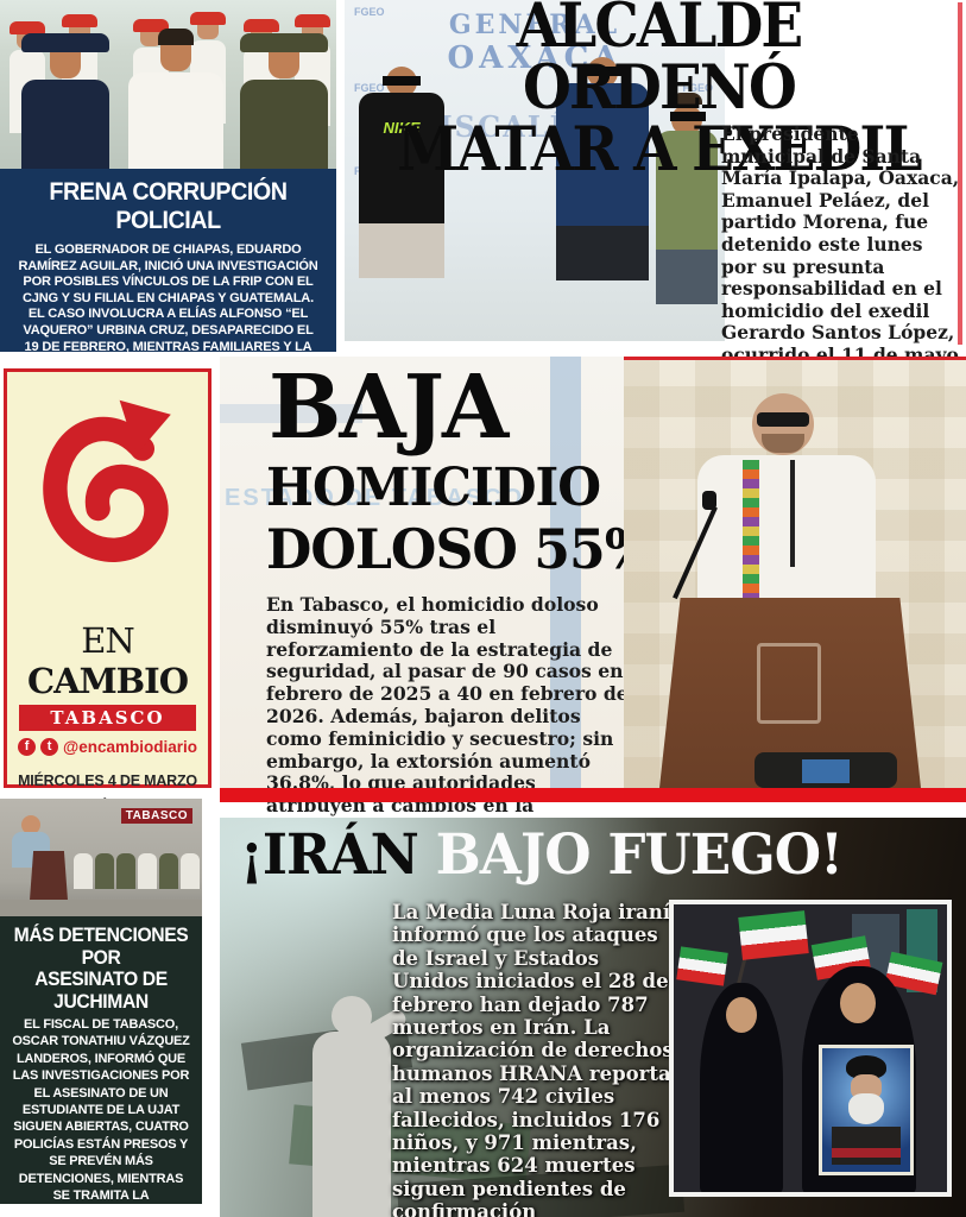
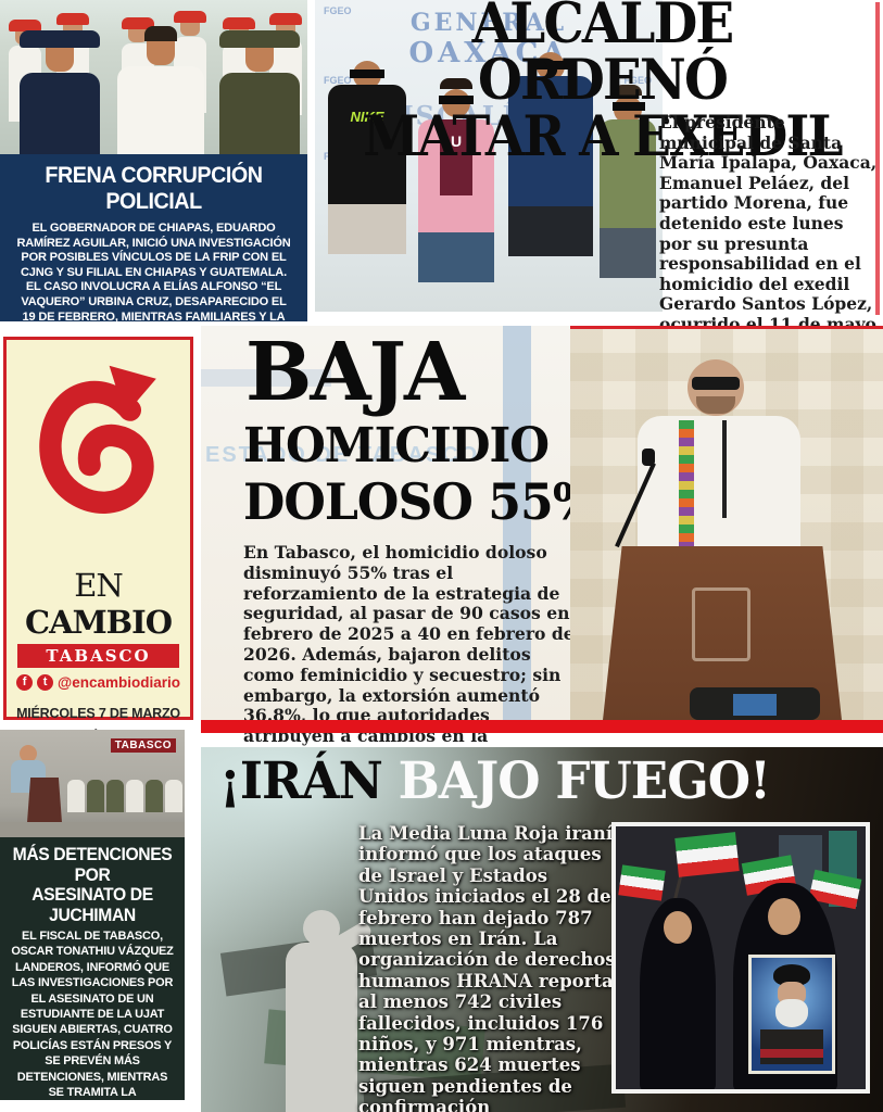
  FRENA CORRUPCIÓN POLICIAL
  EL GOBERNADOR DE CHIAPAS, EDUARDO RAMÍREZ AGUILAR, INICIÓ UNA INVESTIGACIÓN POR POSIBLES VÍNCULOS DE LA FRIP CON EL CJNG Y SU FILIAL EN CHIAPAS Y GUATEMALA. EL CASO INVOLUCRA A ELÍAS ALFONSO “EL VAQUERO” URBINA CRUZ, DESAPARECIDO EL 19 DE FEBRERO, MIENTRAS FAMILIARES Y LA COMUNIDAD PIDEN SU APARIC O
  GENERAL
  OAXAC
  FGEO
  FGEO
  FGEO
  NIKE
+ U
  ALCALDE ORDENÓ
  MATAR A EXEDIL
  El presidente municipal de Santa María Ipalapa, Oaxaca, Emanuel Peláez, del partido Morena, fue detenido este lunes por su presunta responsabilidad en el homicidio del exedil Gerardo Santos López, ocurrido el 11 de mayo
  EN CAMBIO
  TABASCO
  f
  t
  @encambiodiario
- MIÉRCOLES 4 DE MARZO
+ MIÉRCOLES 7 DE MARZO
  ESTADO DE TABASCO
  BAJA
  HOMICIDIO
  DOLOSO 55
  En Tabasco, el homicidio doloso disminuyó 55% tras el reforzamiento de la estrategia de seguridad, al pasar de 90 casos en febrero de 2025 a 40 en febrero de 2026. Además, bajaron delitos como feminicidio y secuestro; sin embargo, la extorsión aumentó 36.8%, lo que autoridades atribuyen a cambios en la
  TABASCO
  MÁS DETENCIONES POR
  ASESINATO DE JUCHIMAN
  EL FISCAL DE TABASCO, OSCAR TONATHIU VÁZQUEZ LANDEROS, INFORMÓ QUE LAS INVESTIGACIONES POR EL ASESINATO DE UN ESTUDIANTE DE LA UJAT SIGUEN ABIERTAS, CUATRO POLICÍAS ESTÁN PRESOS Y SE PREVÉN MÁS DETENCIONES, MIENTRAS SE TRAMITA LA
  ¡IRÁN BAJO FUEGO!
  La Media Luna Roja iraní informó que los ataques de Israel y Estados Unidos iniciados el 28 de febrero han dejado 787 muertos en Irán. La organización de derechos humanos HRANA reporta al menos 742 civiles fallecidos, incluidos 176 niños, y 971 mientras, mientras 624 muertes siguen pendientes de confirmación
